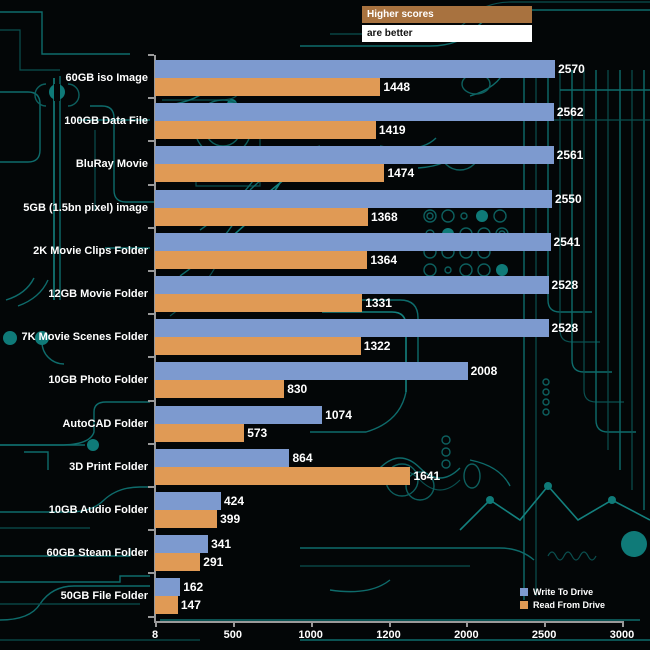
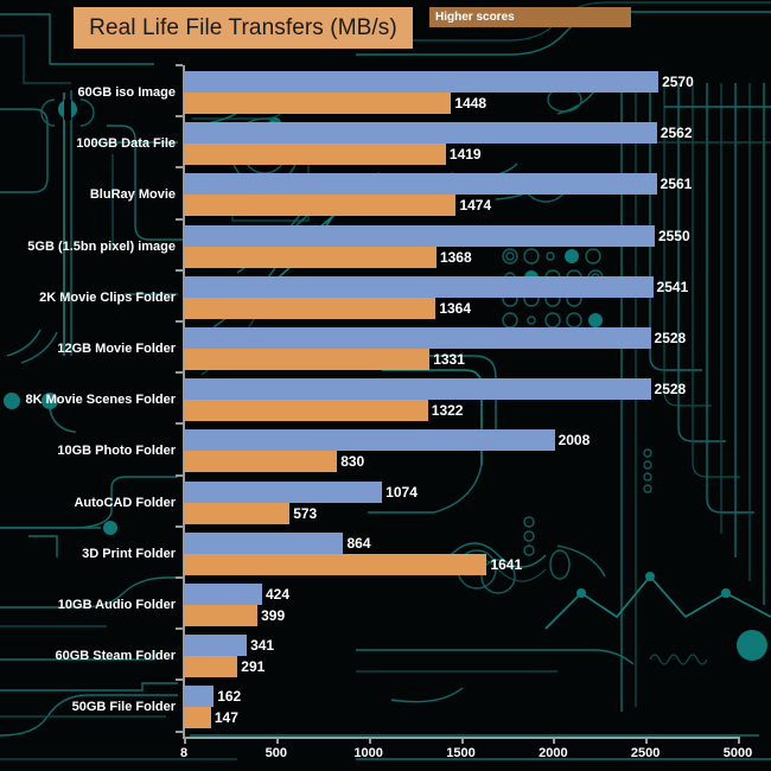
+ Real Life File Transfers (MB/s)
  Higher scores
- are better
  60GB iso Image
  100GB Data File
  BluRay Movie
  5GB (1.5bn pixel) image
  2K Movie Clips Folder
  12GB Movie Folder
- 7K Movie Scenes Folder
+ 8K Movie Scenes Folder
  10GB Photo Folder
  AutoCAD Folder
  3D Print Folder
  10GB Audio Folder
  60GB Steam Folder
  50GB File Folder
  2570
  1448
  2562
  1419
  2561
  1474
  2550
  1368
  2541
  1364
  2528
  1331
  2528
  1322
  2008
  830
  1074
  573
  864
  1641
  424
  399
  341
  291
  162
  147
  8
  500
  1000
- 1200
+ 1500
  2000
  2500
- 3000
+ 5000
- Write To Drive
- Read From Drive
